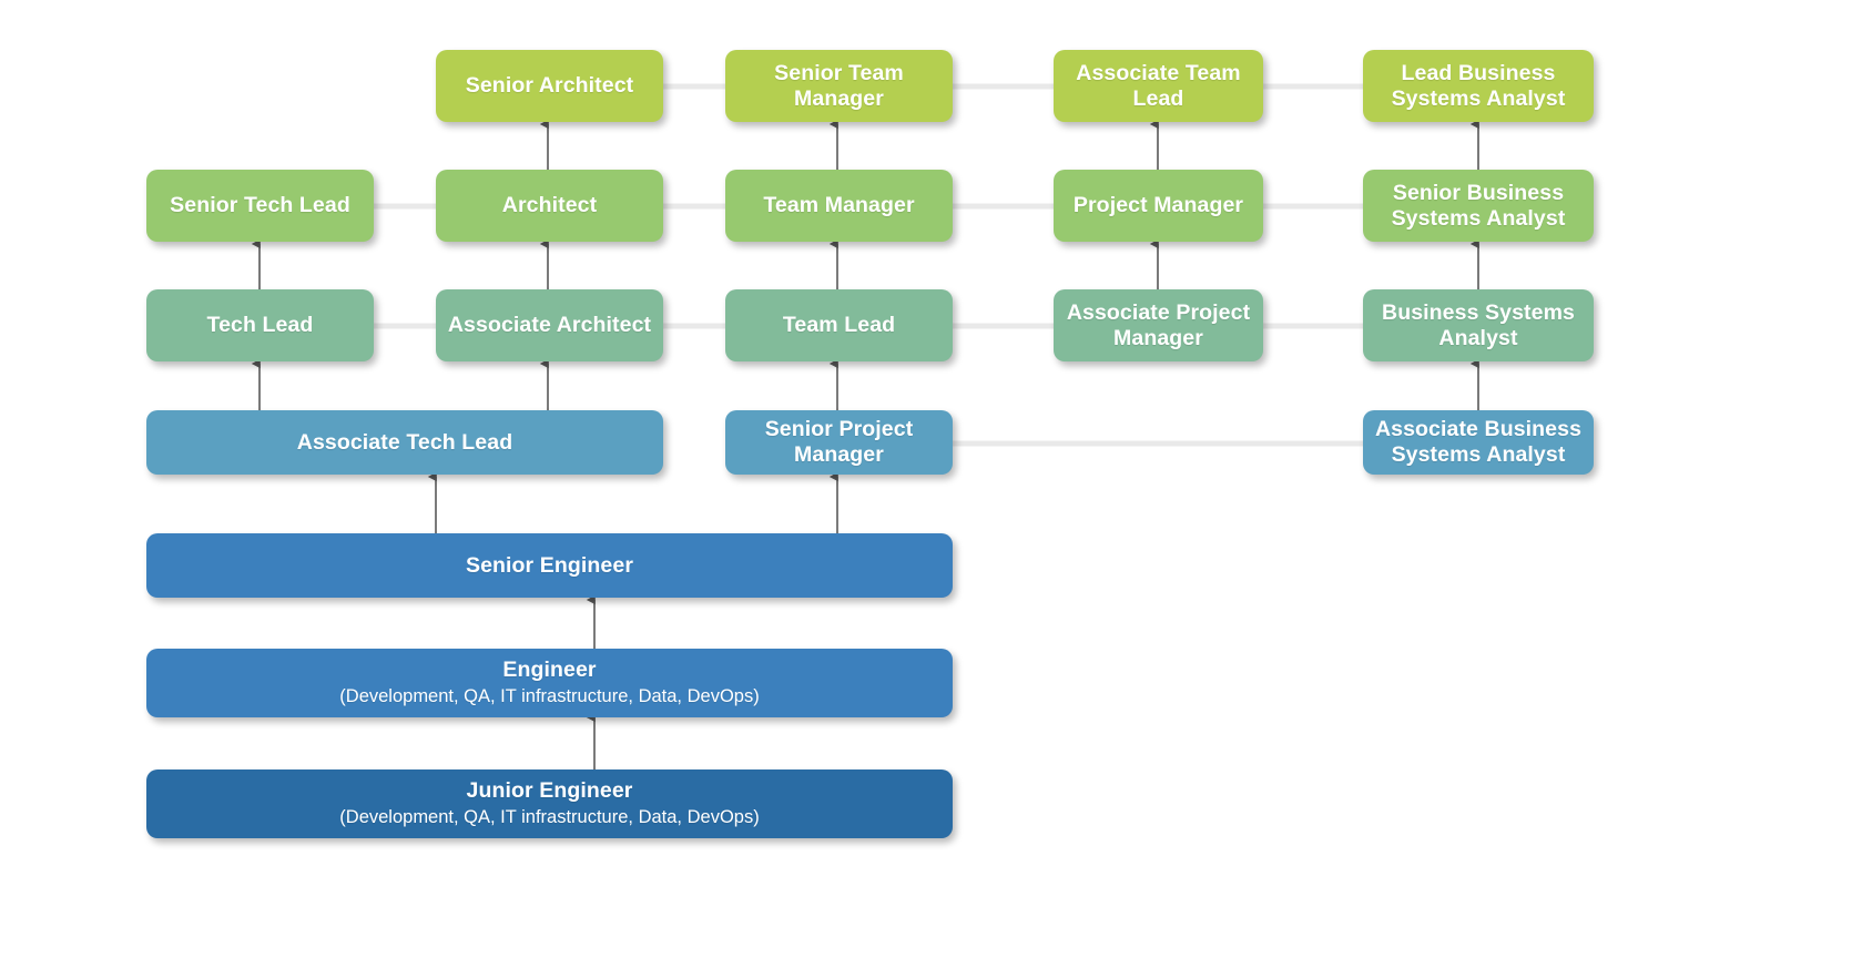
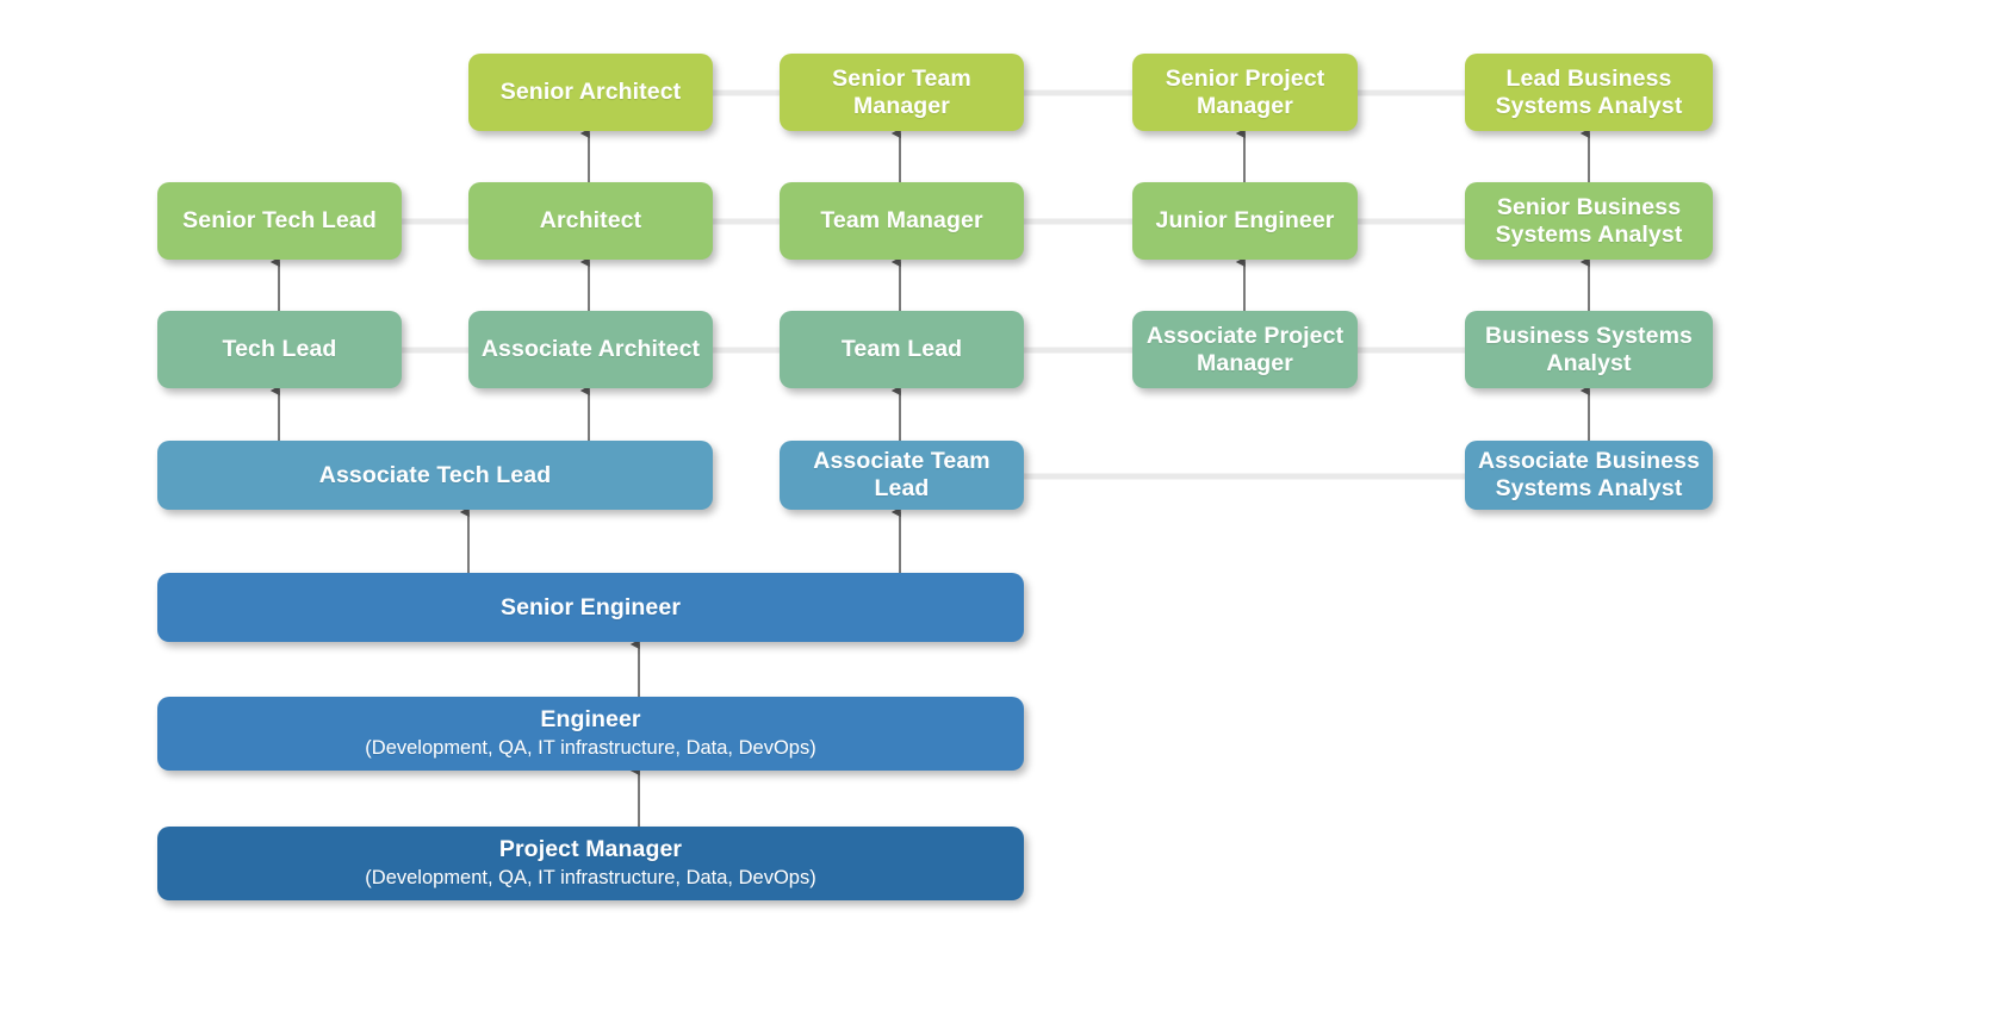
  Senior Architect
  Senior Team Manager
- Associate Team Lead
+ Senior Project Manager
  Lead Business Systems Analyst
  Senior Tech Lead
  Architect
  Team Manager
- Project Manager
+ Junior Engineer
  Senior Business Systems Analyst
  Tech Lead
  Associate Architect
  Team Lead
  Associate Project Manager
  Business Systems Analyst
  Associate Tech Lead
- Senior Project Manager
+ Associate Team Lead
  Associate Business Systems Analyst
  Senior Engineer
  Engineer
  (Development, QA, IT infrastructure, Data, DevOps)
- Junior Engineer
+ Project Manager
  (Development, QA, IT infrastructure, Data, DevOps)
